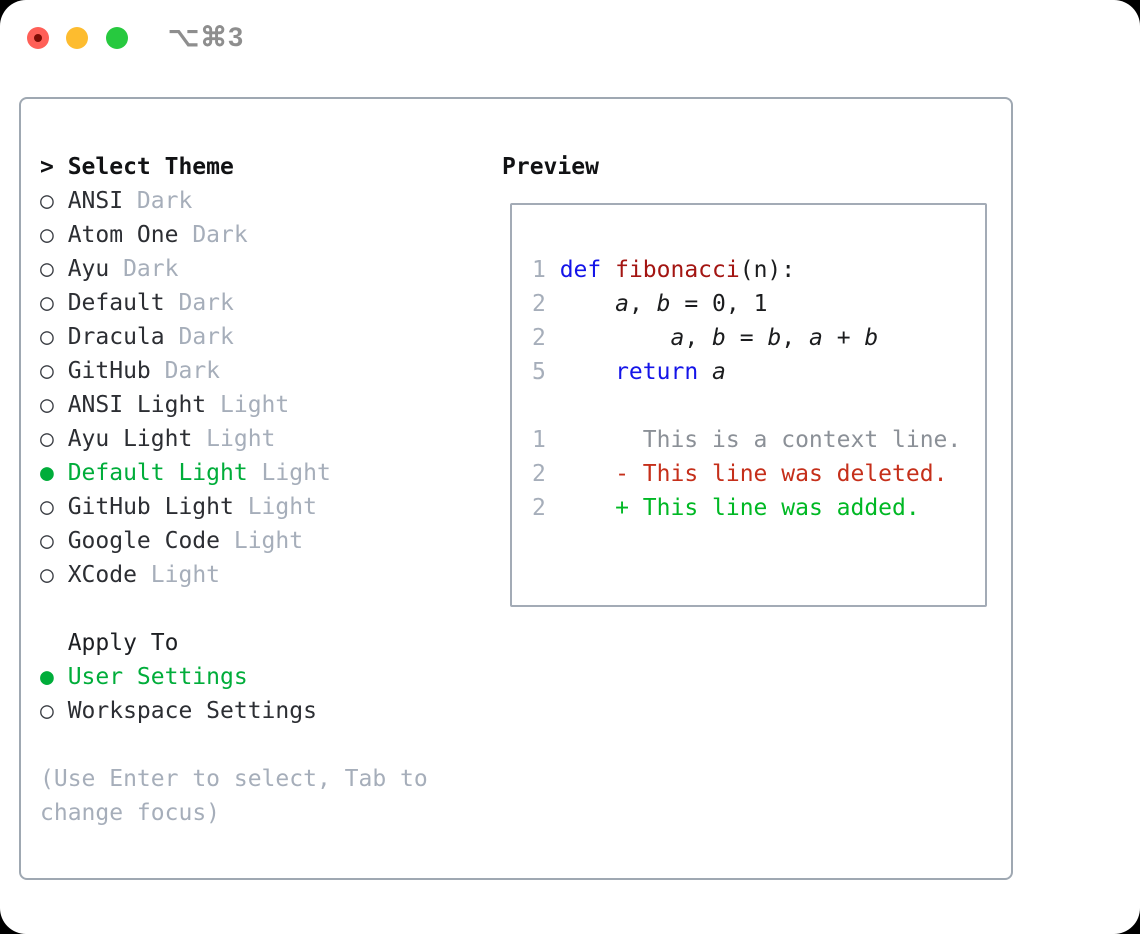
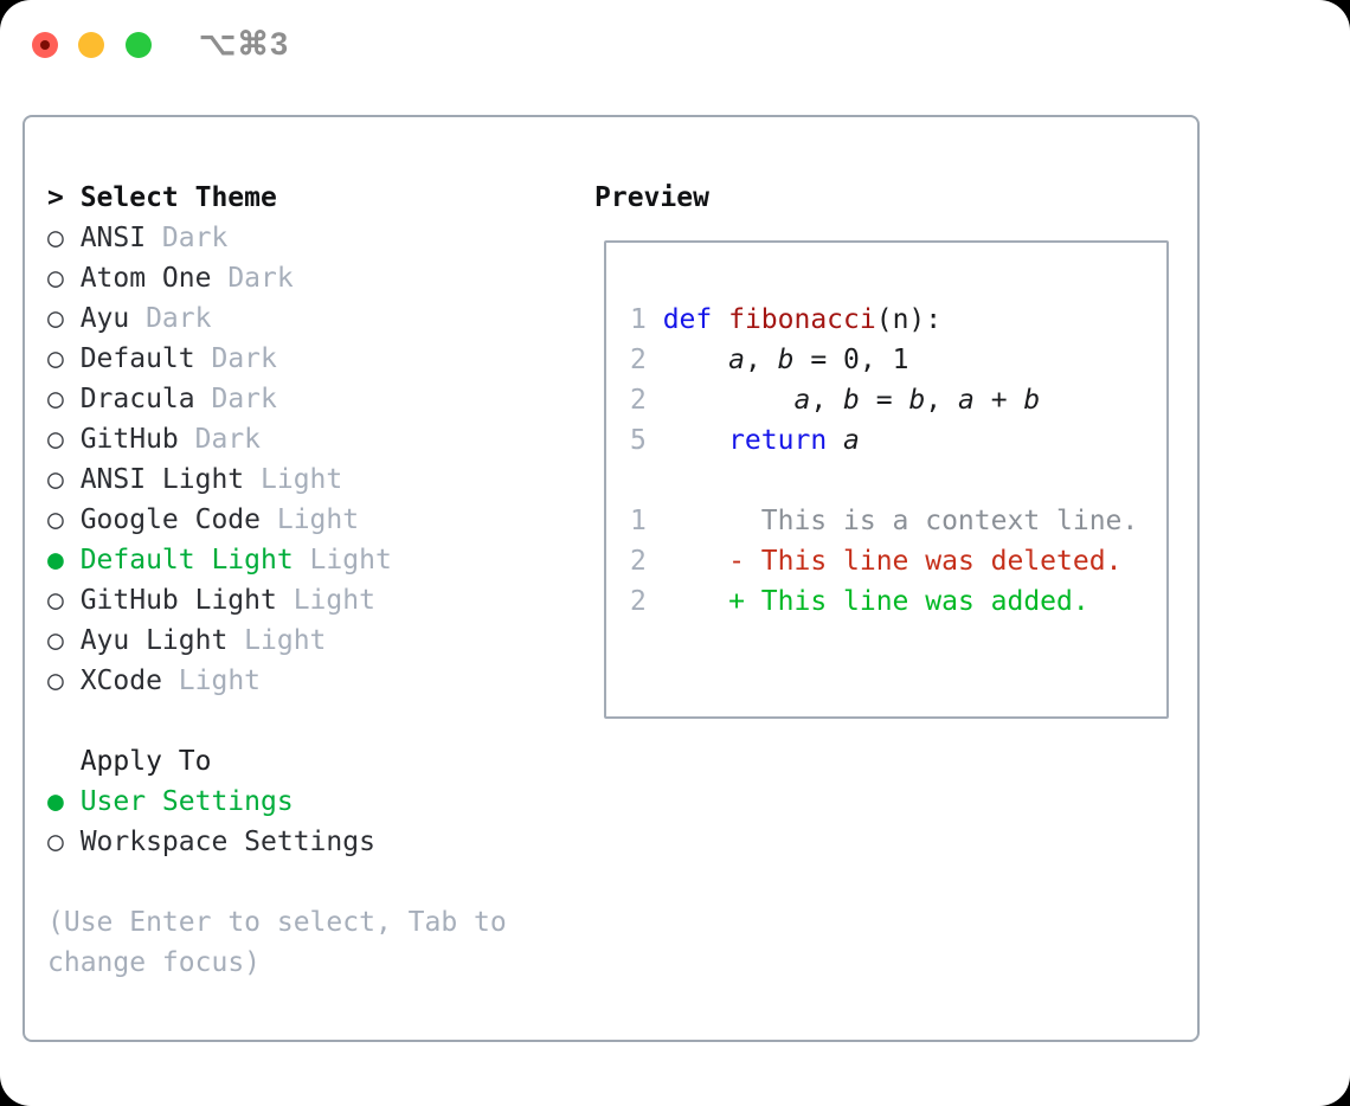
  ⌥⌘3
  > Select Theme
  ○ ANSI Dark
  ○ Atom One Dark
  ○ Ayu Dark
  ○ Default Dark
  ○ Dracula Dark
  ○ GitHub Dark
  ○ ANSI Light Light
- ○ Ayu Light Light
+ ○ Google Code Light
  ● Default Light Light
  ○ GitHub Light Light
- ○ Google Code Light
+ ○ Ayu Light Light
  ○ XCode Light
  Apply To
  ● User Settings
  ○ Workspace Settings
  (Use Enter to select, Tab to
  change focus)
  Preview
  1 def fibonacci(n):
  2 a, b = 0, 1
  2 a, b = b, a + b
  5 return a
  1 This is a context line.
  2 - This line was deleted.
  2 + This line was added.
